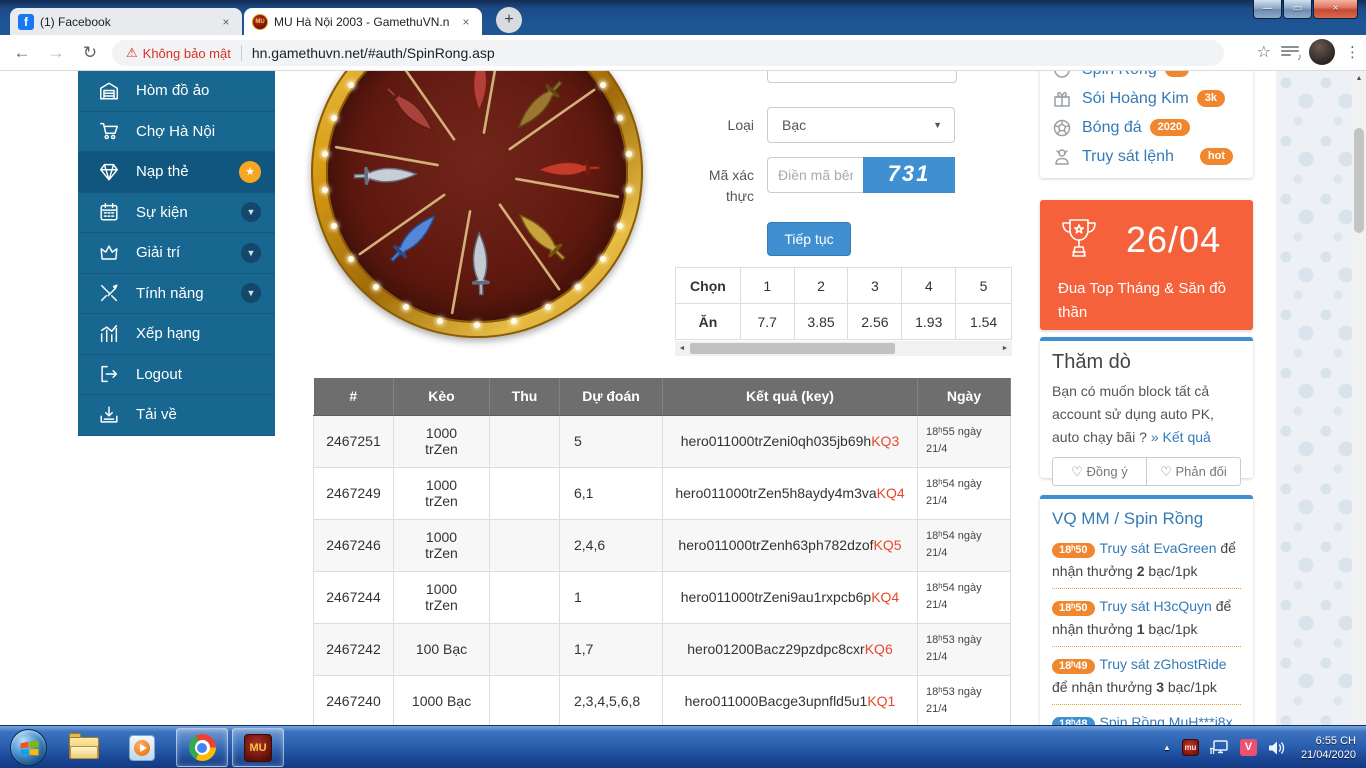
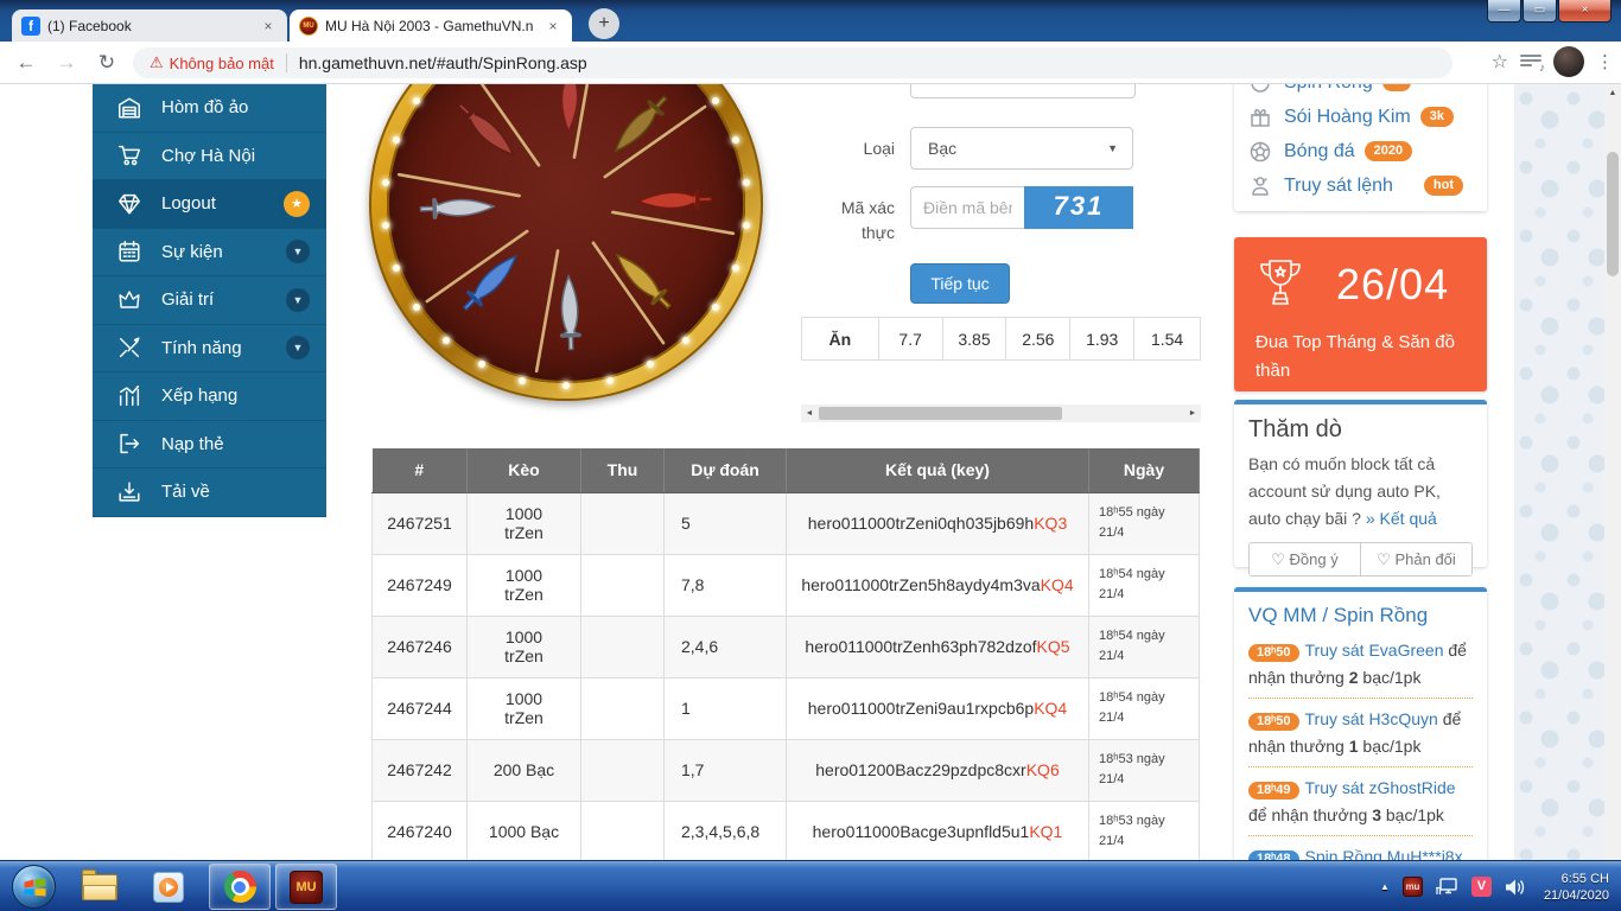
  f
  (1) Facebook
  ×
  MU Hà Nội 2003 - GamethuVN.n
  ×
  +
  —
  ▭
  ×
  ←
  →
  ↻
  ⚠
  Không bảo mật
  hn.gamethuvn.net/#auth/SpinRong.asp
  ☆
  ♪
  ⋮
  Hòm đồ ảo
  Chợ Hà Nội
- Nạp thẻ
+ Logout
  ★
  Sự kiện
  ▼
  Giải trí
  ▼
  Tính năng
  ▼
  Xếp hạng
- Logout
+ Nạp thẻ
  Tải về
  Loại
  Bạc
  ▼
  Mã xác thực
  Điền mã bê
  731
  Tiếp tục
- Chọn	1	2	3	4	5
  Ăn	7.7	3.85	2.56	1.93	1.54
  #	Kèo	Thu	Dự đoán	Kết quả (key)	Ngày
  2467251	1000 trZen		5	hero011000trZeni0qh035jb69hKQ3	18ʰ55 ngày 21/4
- 2467249	1000 trZen		6,1	hero011000trZen5h8aydy4m3vaKQ4	18ʰ54 ngày 21/4
+ 2467249	1000 trZen		7,8	hero011000trZen5h8aydy4m3vaKQ4	18ʰ54 ngày 21/4
  2467246	1000 trZen		2,4,6	hero011000trZenh63ph782dzofKQ5	18ʰ54 ngày 21/4
  2467244	1000 trZen		1	hero011000trZeni9au1rxpcb6pKQ4	18ʰ54 ngày 21/4
- 2467242	100 Bạc		1,7	hero01200Bacz29pzdpc8cxrKQ6	18ʰ53 ngày 21/4
+ 2467242	200 Bạc		1,7	hero01200Bacz29pzdpc8cxrKQ6	18ʰ53 ngày 21/4
  2467240	1000 Bạc		2,3,4,5,6,8	hero011000Bacge3upnfld5u1KQ1	18ʰ53 ngày 21/4
  Sói Hoàng Kim
  3k
  Bóng đá
  2020
  Truy sát lệnh
  hot
  26/04
  Đua Top Tháng & Săn đồ thần
  Thăm dò
  Bạn có muốn block tất cả account sử dụng auto PK, auto chạy bãi ? » Kết quả
  ♡ Đồng ý
  ♡ Phản đối
  VQ MM / Spin Rồng
  18ʰ50 Truy sát EvaGreen để nhận thưởng 2 bạc/1pk
  18ʰ50 Truy sát H3cQuyn để nhận thưởng 1 bạc/1pk
  18ʰ49 Truy sát zGhostRide để nhận thưởng 3 bạc/1pk
  MU
  ▲
  mu
  V
  6:55 CH
  21/04/2020
